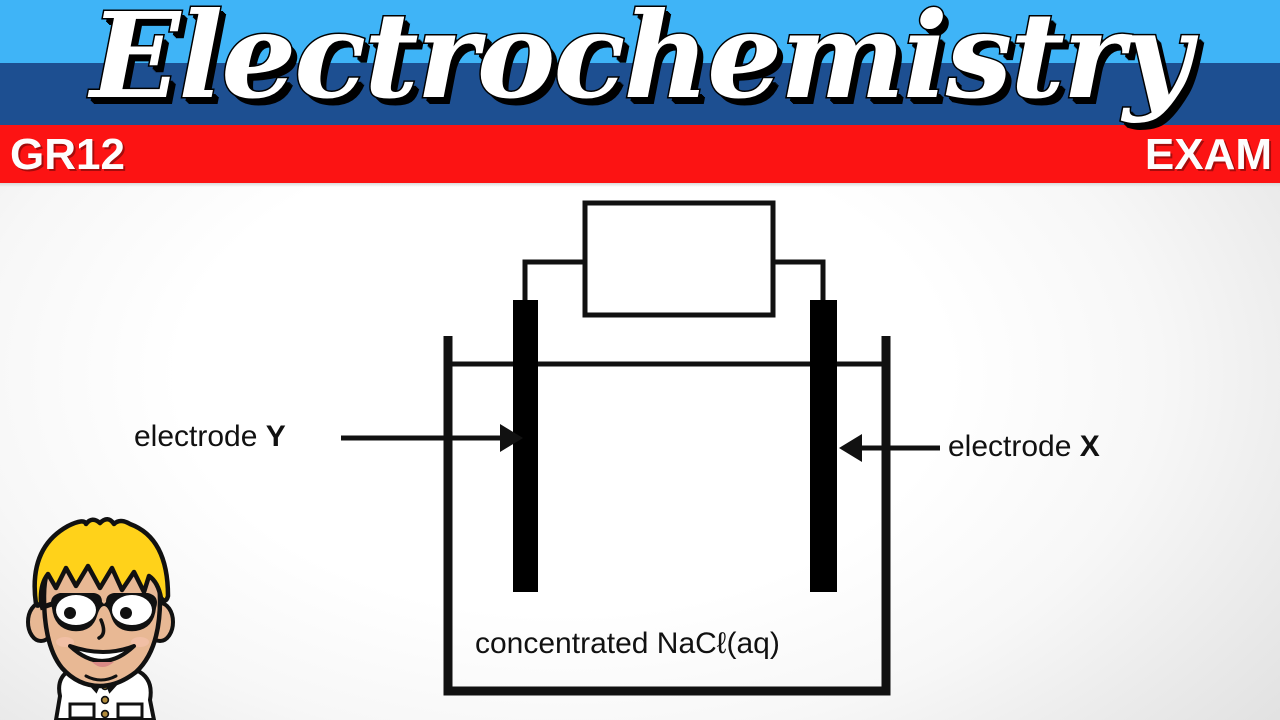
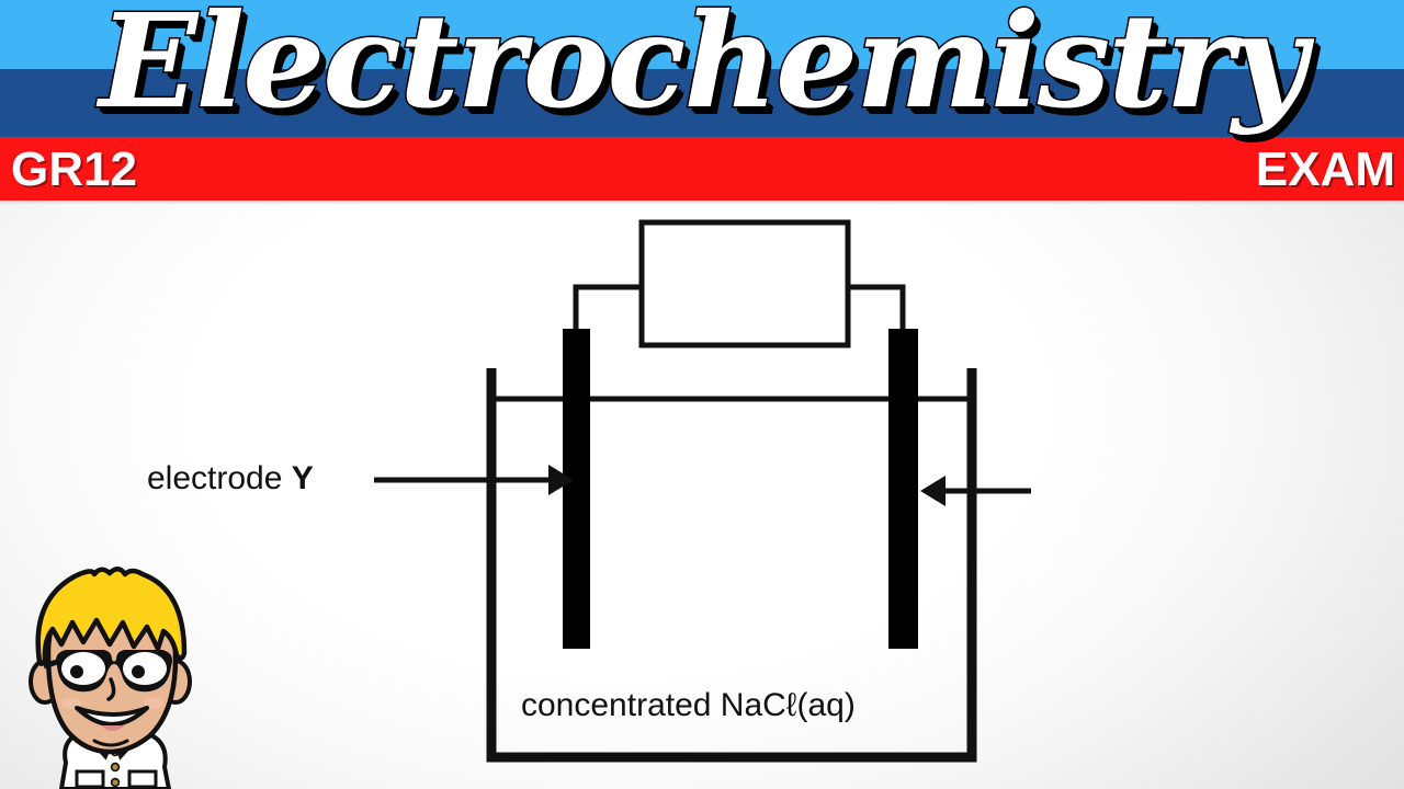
  Electrochemistry
  GR12
  EXAM
  electrode Y
- electrode X
  concentrated NaCℓ(aq)
